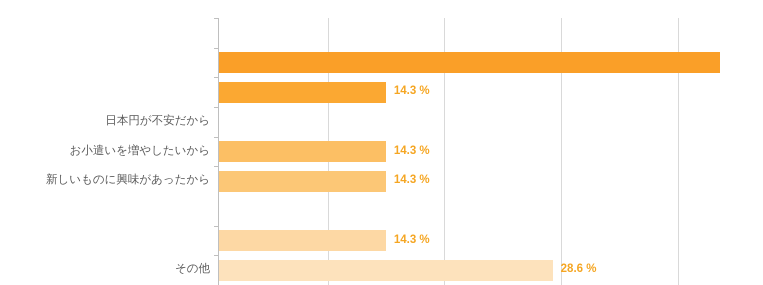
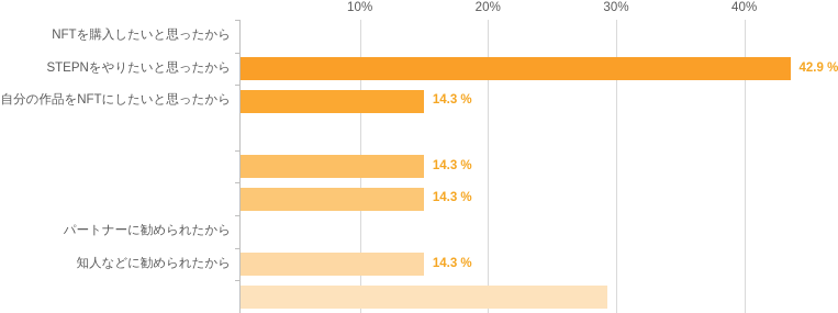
+ 10%
+ 20%
+ 30%
+ 40%
+ NFTを購入したいと思ったから
+ STEPNをやりたいと思ったから
+ 42.9 %
+ 自分の作品をNFTにしたいと思ったから
  14.3 %
- 日本円が不安だから
- お小遣いを増やしたいから
  14.3 %
- 新しいものに興味があったから
  14.3 %
+ パートナーに勧められたから
+ 知人などに勧められたから
  14.3 %
- その他
- 28.6 %
